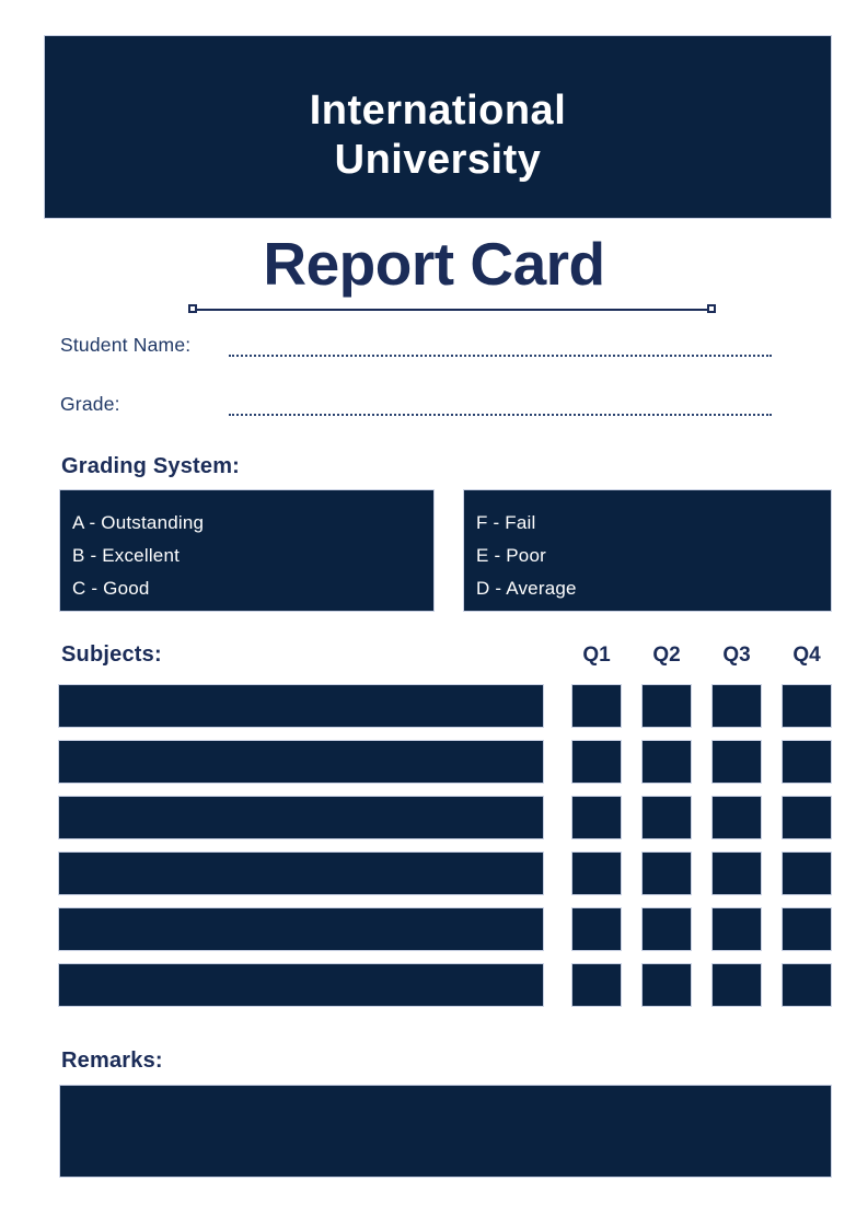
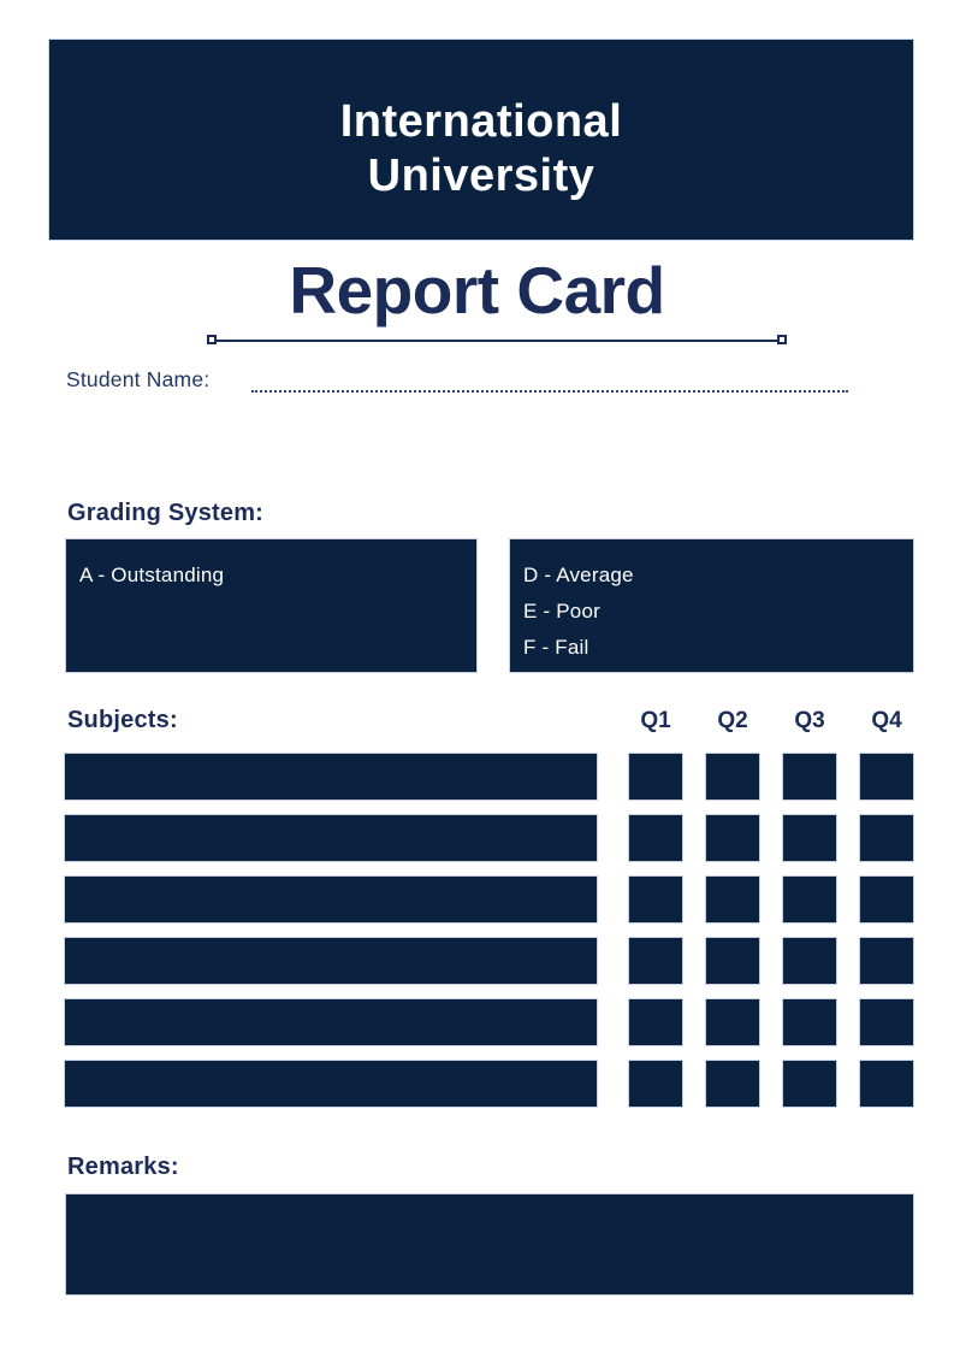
  International
  University
  Report Card
  Student Name:
- Grade:
  Grading System:
  A - Outstanding
- B - Excellent
- C - Good
- F - Fail
+ D - Average
  E - Poor
- D - Average
+ F - Fail
  Subjects:
  Q1
  Q2
  Q3
  Q4
  Remarks:
